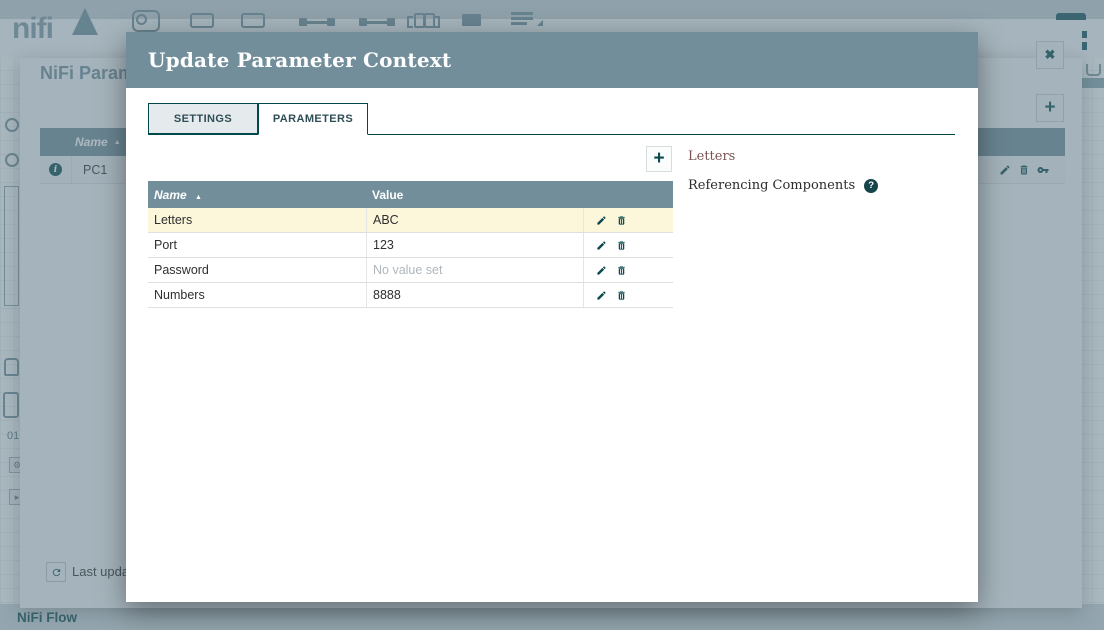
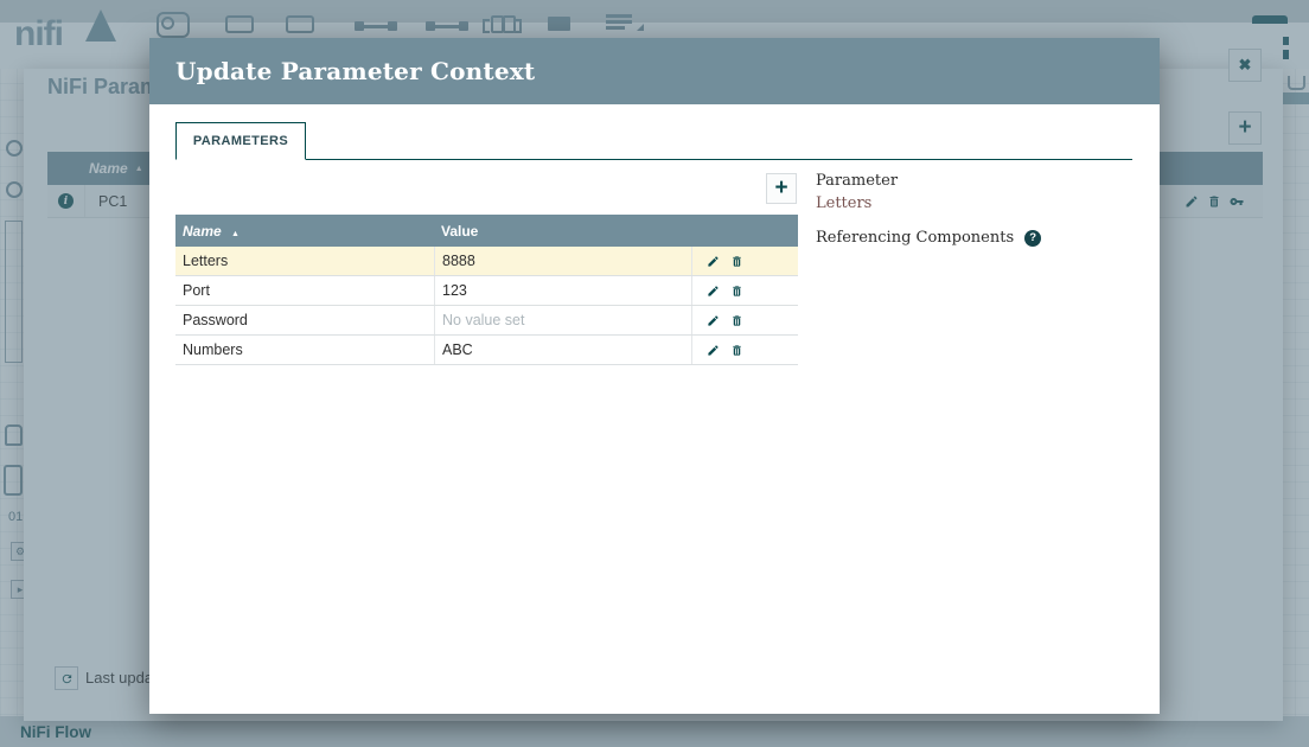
  NiFi Flow
  01
  ⚙
  ▸
  nifi
  ✖
  +
  Name
  i
  PC1
  Update Parameter Context
- SETTINGS
  PARAMETERS
  +
  Name
  Value
  Letters
- ABC
+ 8888
  Port
  123
  Password
  No value set
  Numbers
- 8888
+ ABC
+ Parameter
  Letters
  Referencing Components
  ?
